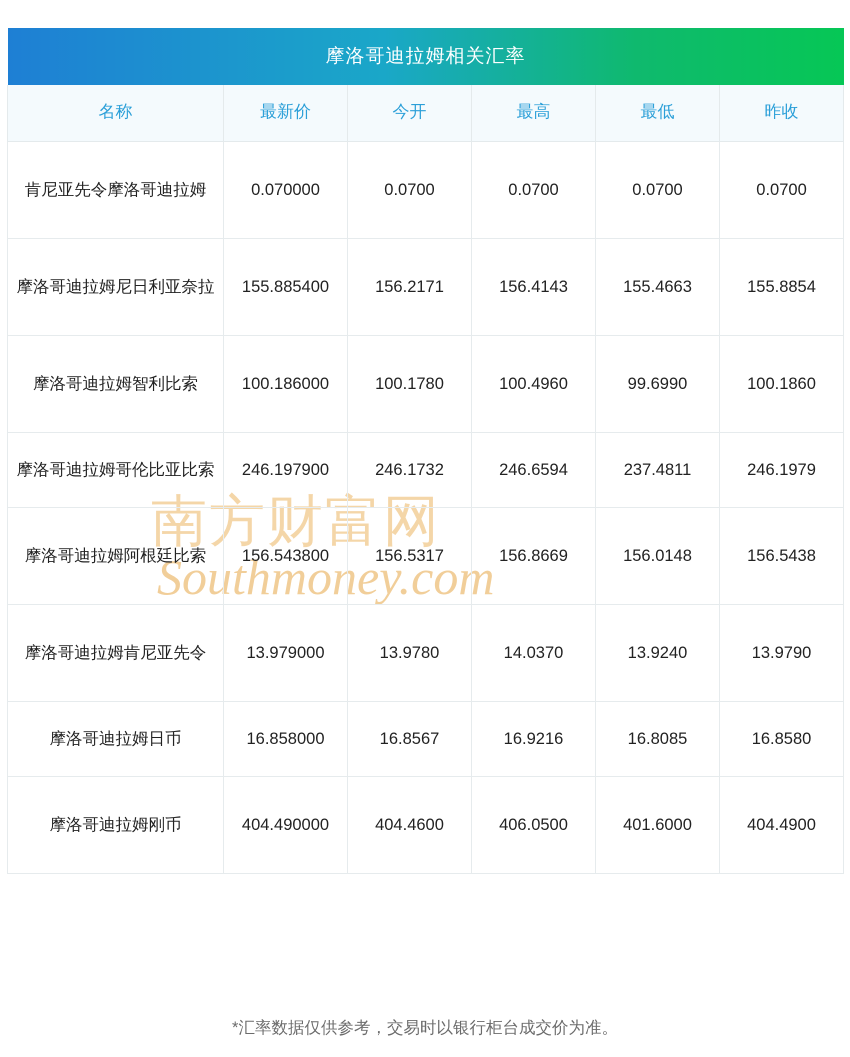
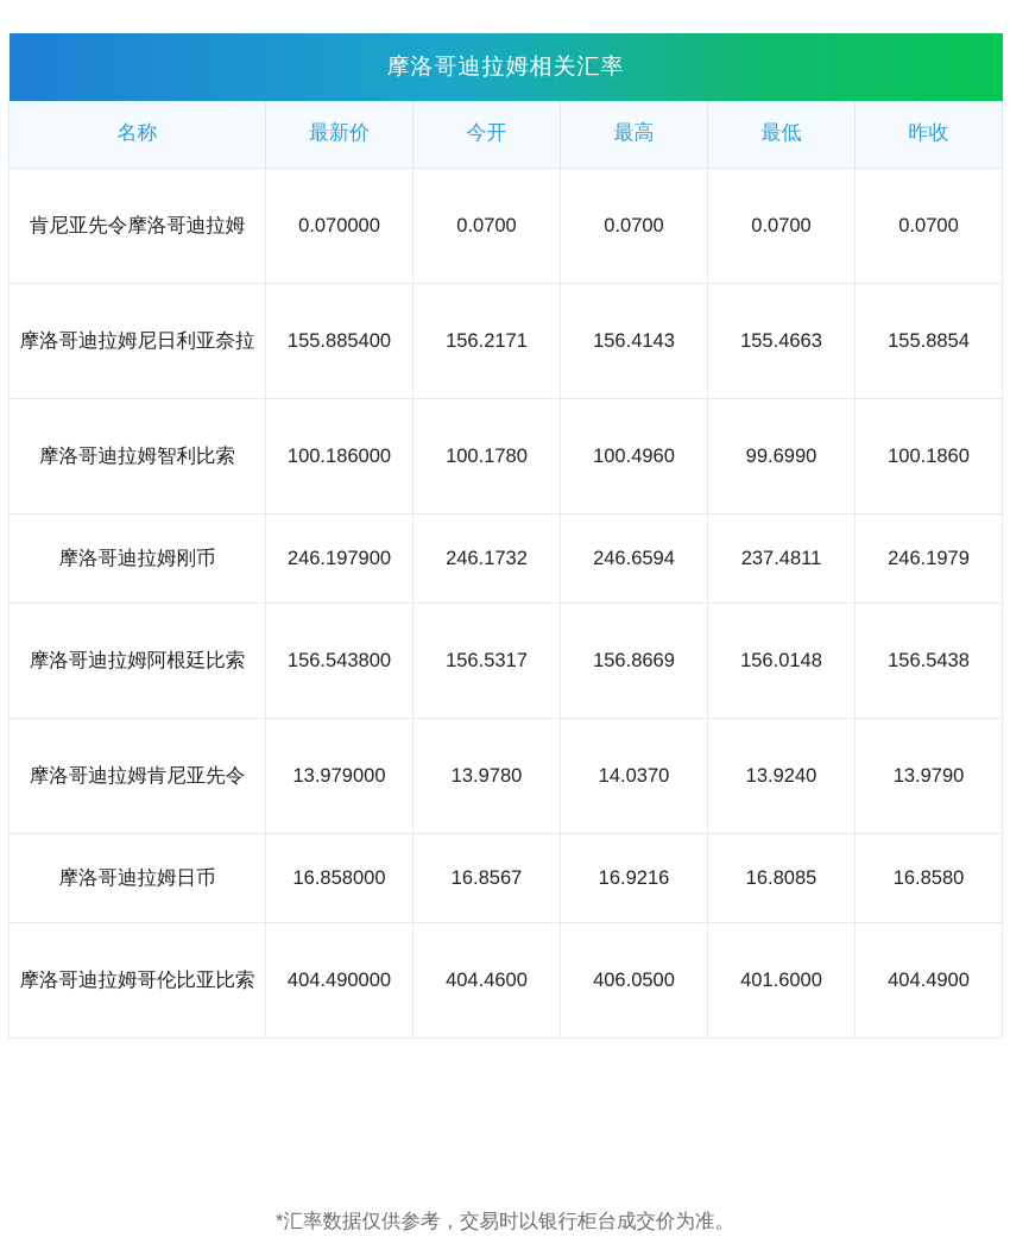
- 南方财富网
- Southmoney.com
  摩洛哥迪拉姆相关汇率
  名称	最新价	今开	最高	最低	昨收
  肯尼亚先令摩洛哥迪拉姆	0.070000	0.0700	0.0700	0.0700	0.0700
  摩洛哥迪拉姆尼日利亚奈拉	155.885400	156.2171	156.4143	155.4663	155.8854
  摩洛哥迪拉姆智利比索	100.186000	100.1780	100.4960	99.6990	100.1860
- 摩洛哥迪拉姆哥伦比亚比索	246.197900	246.1732	246.6594	237.4811	246.1979
+ 摩洛哥迪拉姆刚币	246.197900	246.1732	246.6594	237.4811	246.1979
  摩洛哥迪拉姆阿根廷比索	156.543800	156.5317	156.8669	156.0148	156.5438
  摩洛哥迪拉姆肯尼亚先令	13.979000	13.9780	14.0370	13.9240	13.9790
  摩洛哥迪拉姆日币	16.858000	16.8567	16.9216	16.8085	16.8580
- 摩洛哥迪拉姆刚币	404.490000	404.4600	406.0500	401.6000	404.4900
+ 摩洛哥迪拉姆哥伦比亚比索	404.490000	404.4600	406.0500	401.6000	404.4900
  *汇率数据仅供参考，交易时以银行柜台成交价为准。
